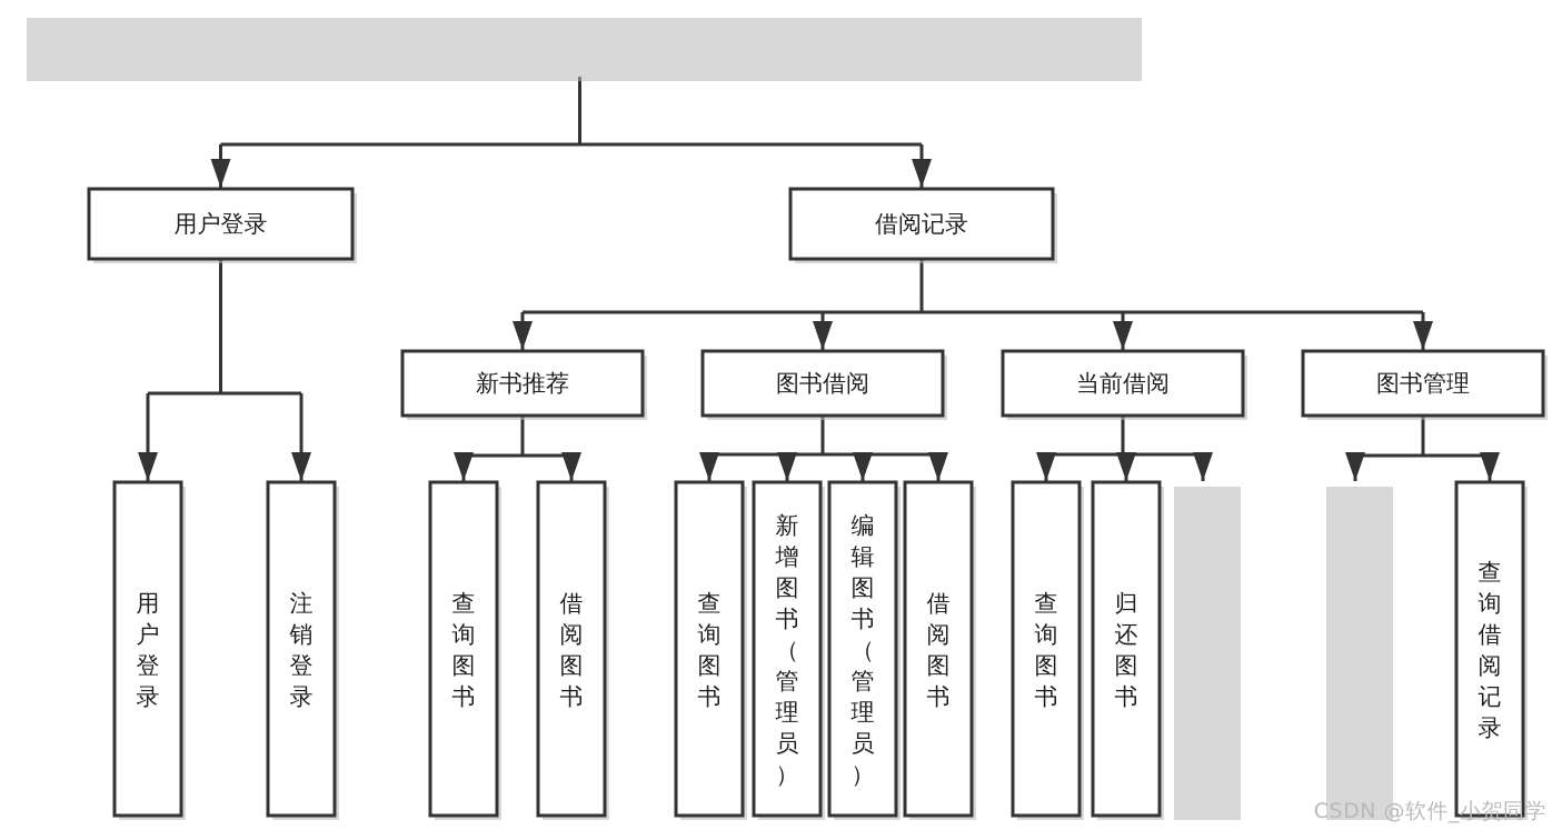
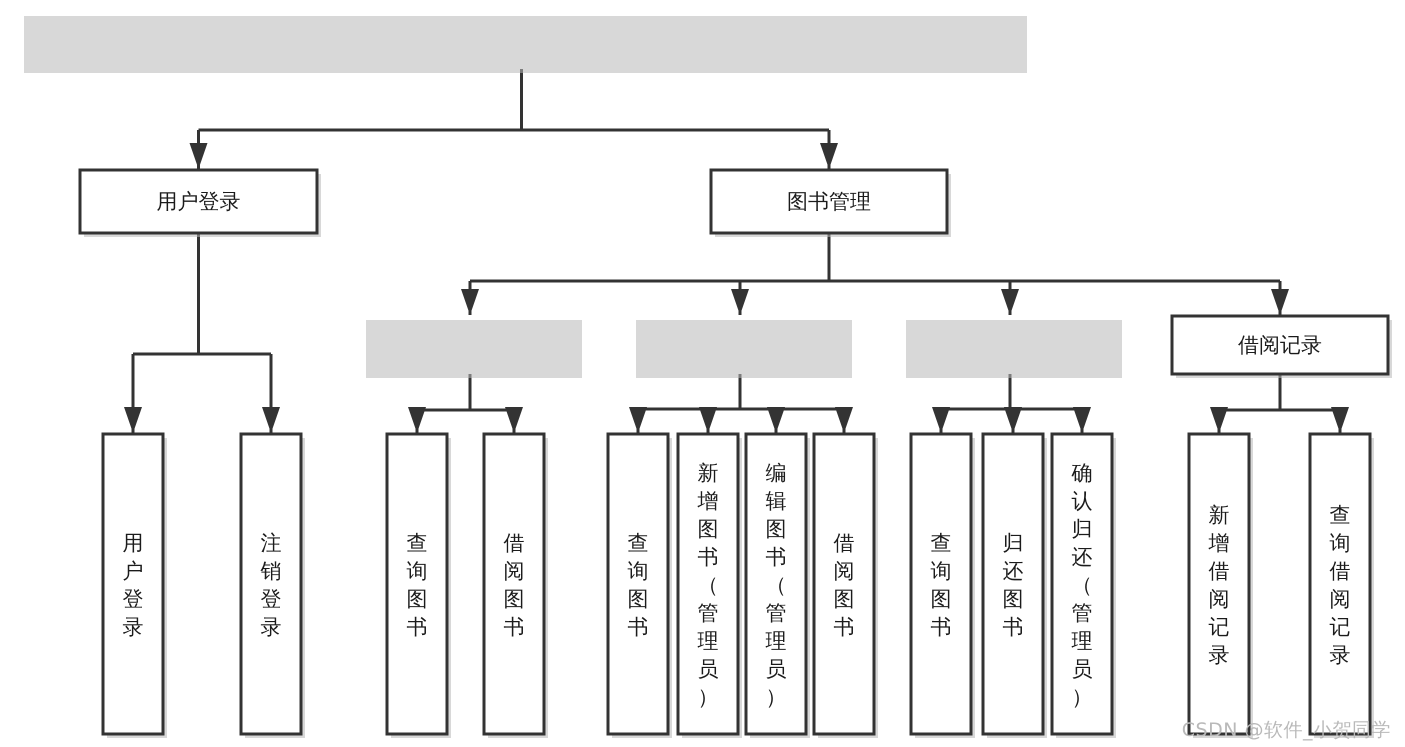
  用户登录
- 借阅记录
+ 图书管理
- 新书推荐
- 图书借阅
- 当前借阅
- 图书管理
+ 借阅记录
  用户登录
  注销登录
  查询图书
  借阅图书
  查询图书
  新增图书（管理员）
  编辑图书（管理员）
  借阅图书
  查询图书
  归还图书
+ 确认归还（管理员）
+ 新增借阅记录
  查询借阅记录
  CSDN @软件_小贺同学
